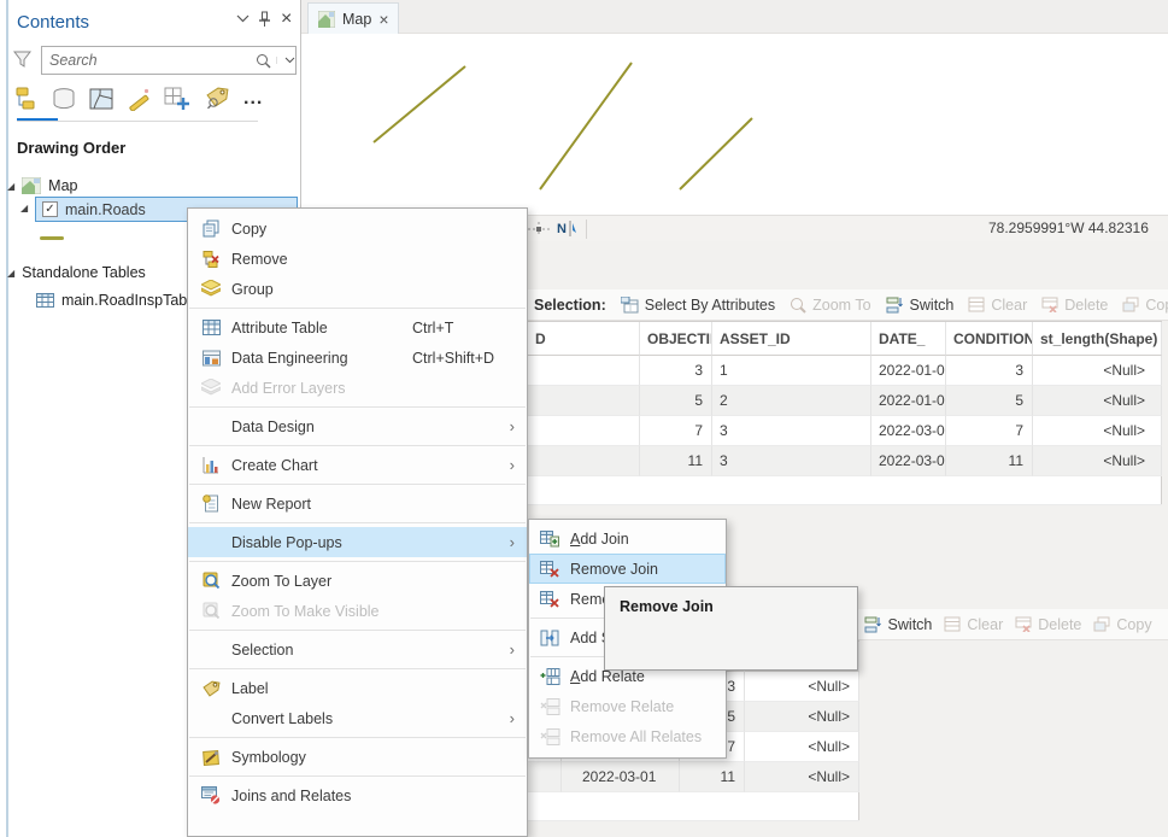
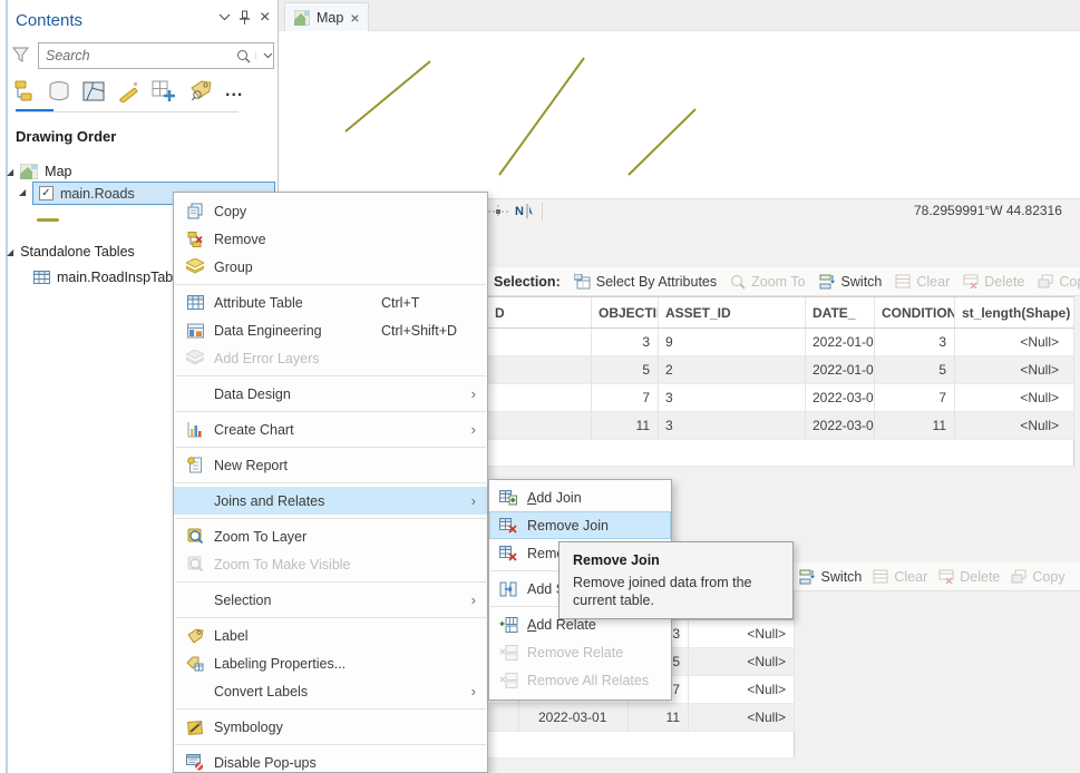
  Map
  ×
  N
  78.2959991°W 44.82316
  Selection:
  Select By Attributes
  Zoom To
  Switch
  Clear
  Delete
  D
  OBJECTI
  ASSET_ID
  DATE_
  CONDITION
  st_length(Shape)
  3
- 1
+ 9
  2022-01-0
  3
  <Null>
  5
  2
  2022-01-0
  5
  <Null>
  7
  3
  2022-03-0
  7
  <Null>
  11
  3
  2022-03-0
  11
  <Null>
  Switch
  Clear
  Delete
  Copy
  3
  <Null>
  5
  <Null>
  7
  <Null>
  2022-03-01
  11
  <Null>
  Contents
  ×
  Search
  ...
  Drawing Order
  ◢
  Map
  ◢
  ✓
  main.Roads
  ◢
  Standalone Tables
  main.RoadInspTab
  Copy
  Remove
  Group
  Attribute Table
  Ctrl+T
  Data Engineering
  Ctrl+Shift+D
  Add Error Layers
  Data Design
  ›
  Create Chart
  ›
  New Report
- Disable Pop-ups
+ Joins and Relates
  ›
  Zoom To Layer
  Zoom To Make Visible
  Selection
  ›
  Label
+ Labeling Properties...
  Convert Labels
  ›
  Symbology
- Joins and Relates
+ Disable Pop-ups
  Add Join
  Remove Join
  Rem
  Add
  Add Relate
  Remove Relate
  Remove All Relates
  Remove Join
+ Remove joined data from the current table.
